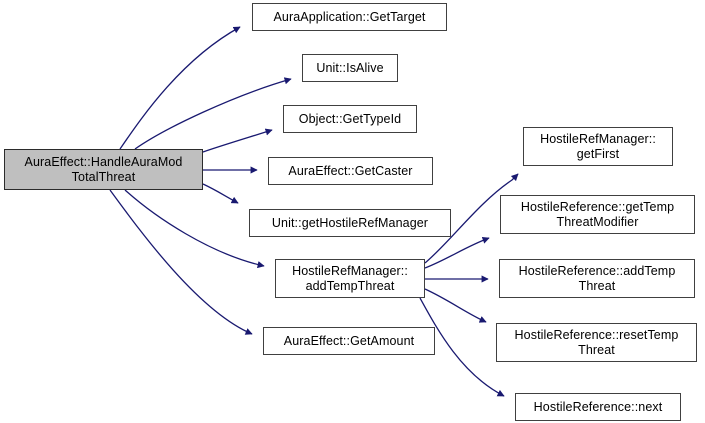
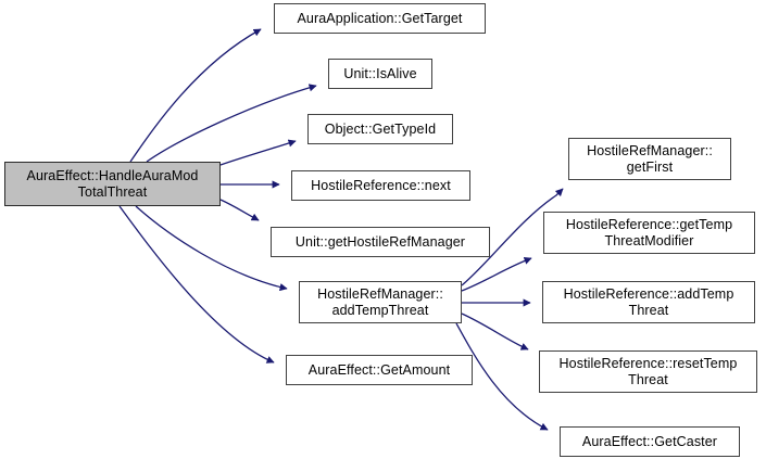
  AuraEffect::HandleAuraMod
  TotalThreat
  AuraApplication::GetTarget
  Unit::IsAlive
  Object::GetTypeId
- AuraEffect::GetCaster
+ HostileReference::next
  Unit::getHostileRefManager
  HostileRefManager::
  addTempThreat
  AuraEffect::GetAmount
  HostileRefManager::
  getFirst
  HostileReference::getTemp
  ThreatModifier
  HostileReference::addTemp
  Threat
  HostileReference::resetTemp
  Threat
- HostileReference::next
+ AuraEffect::GetCaster
